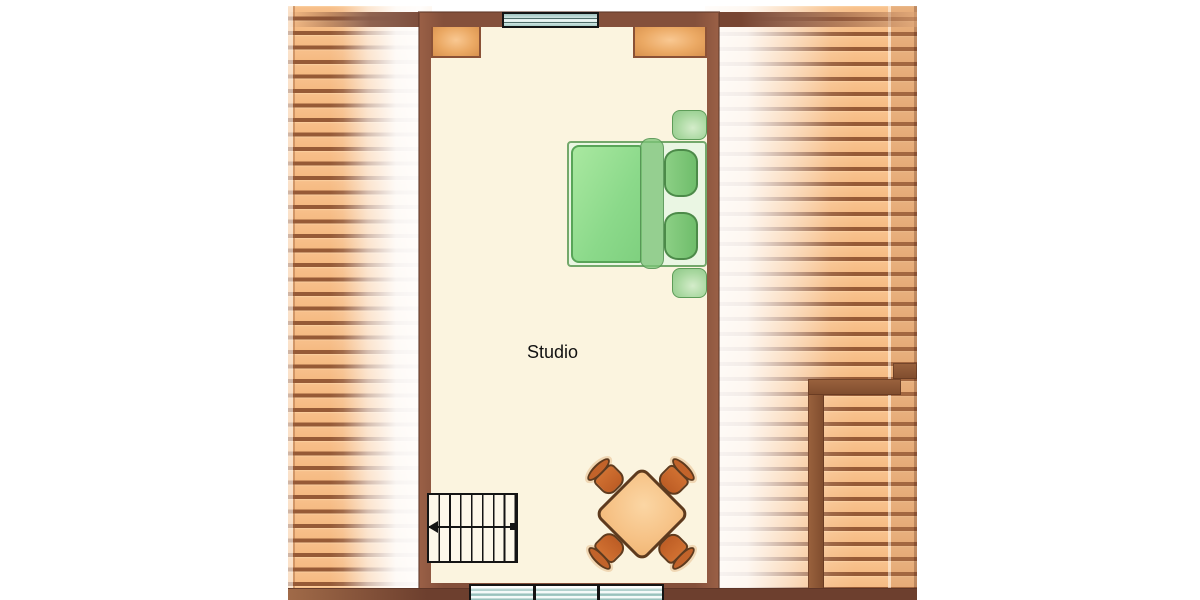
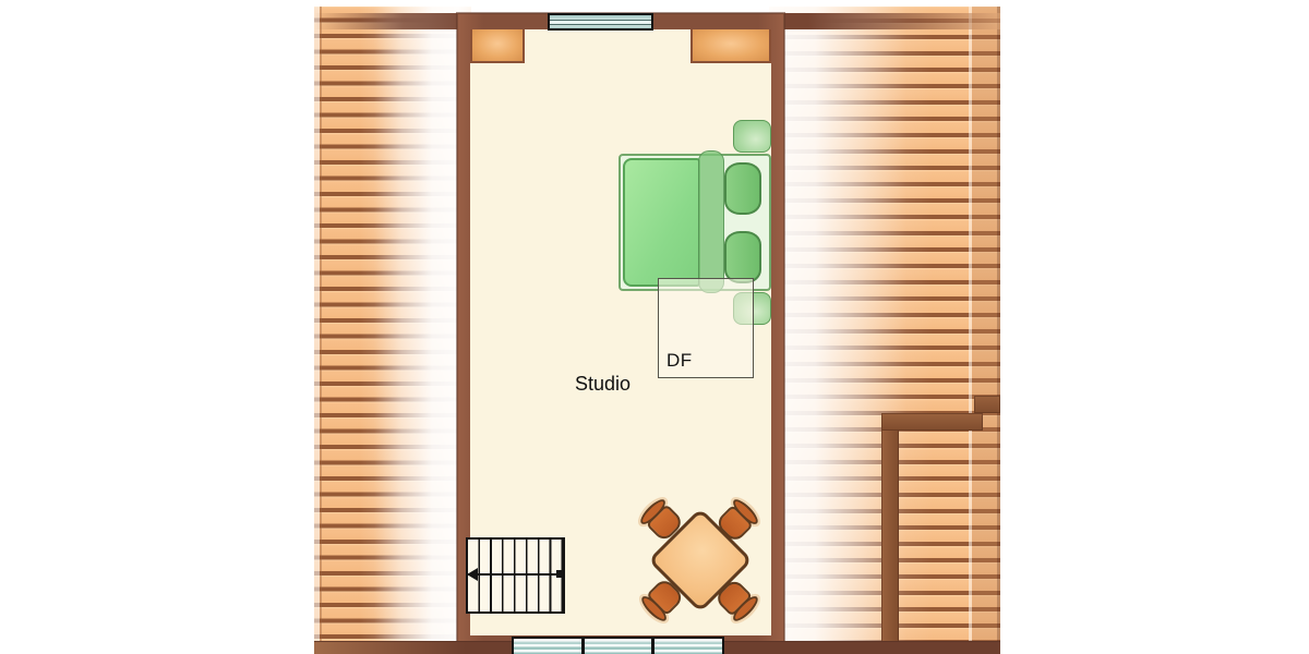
+ DF
  Studio
